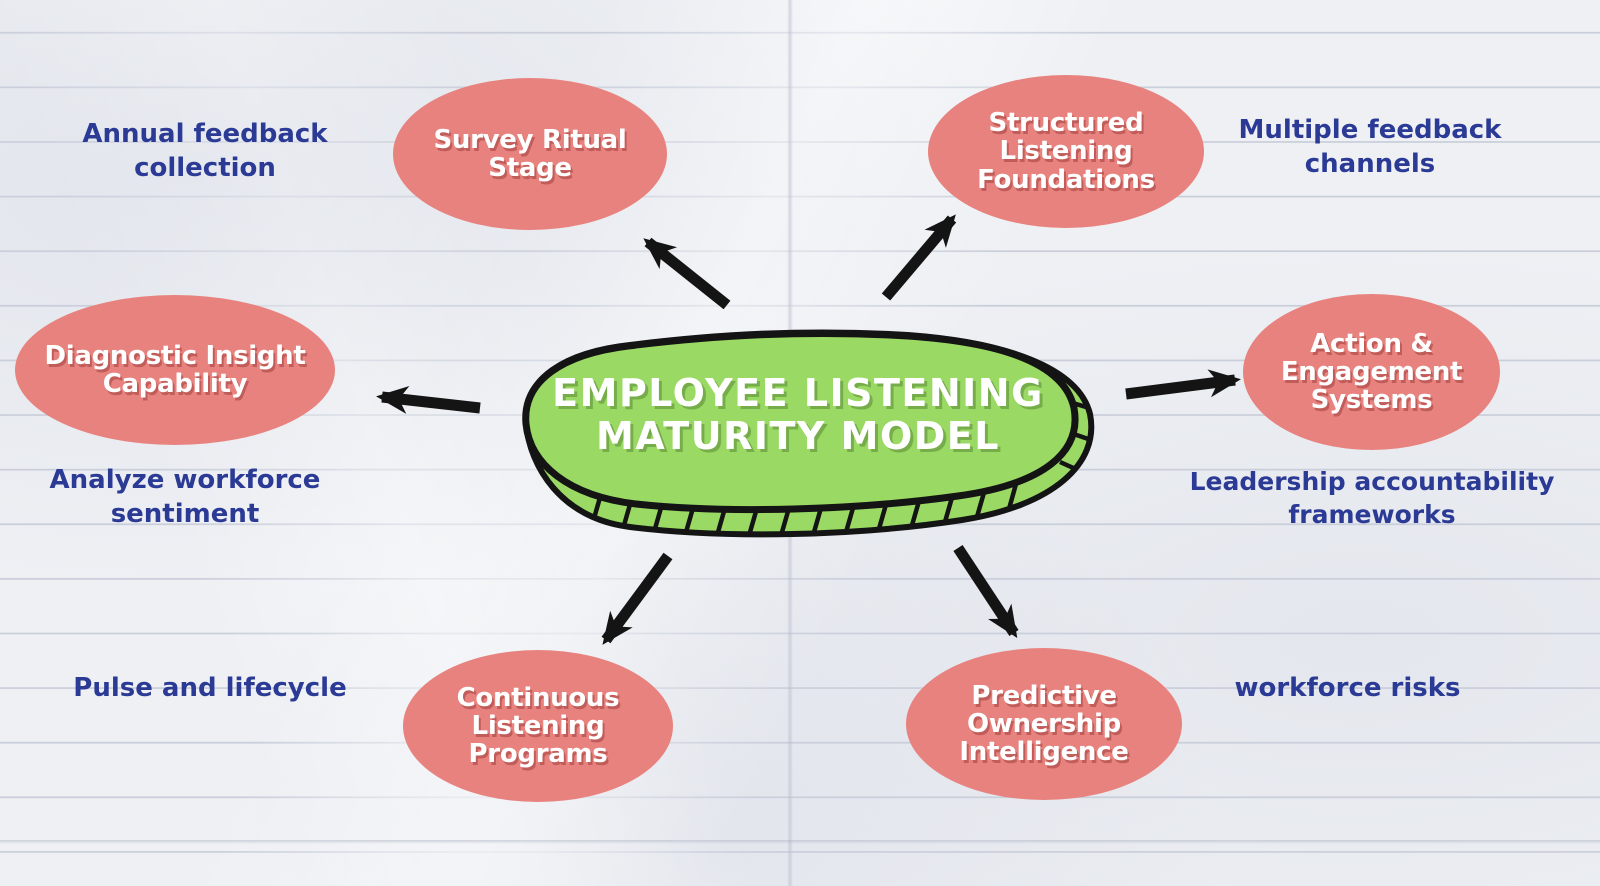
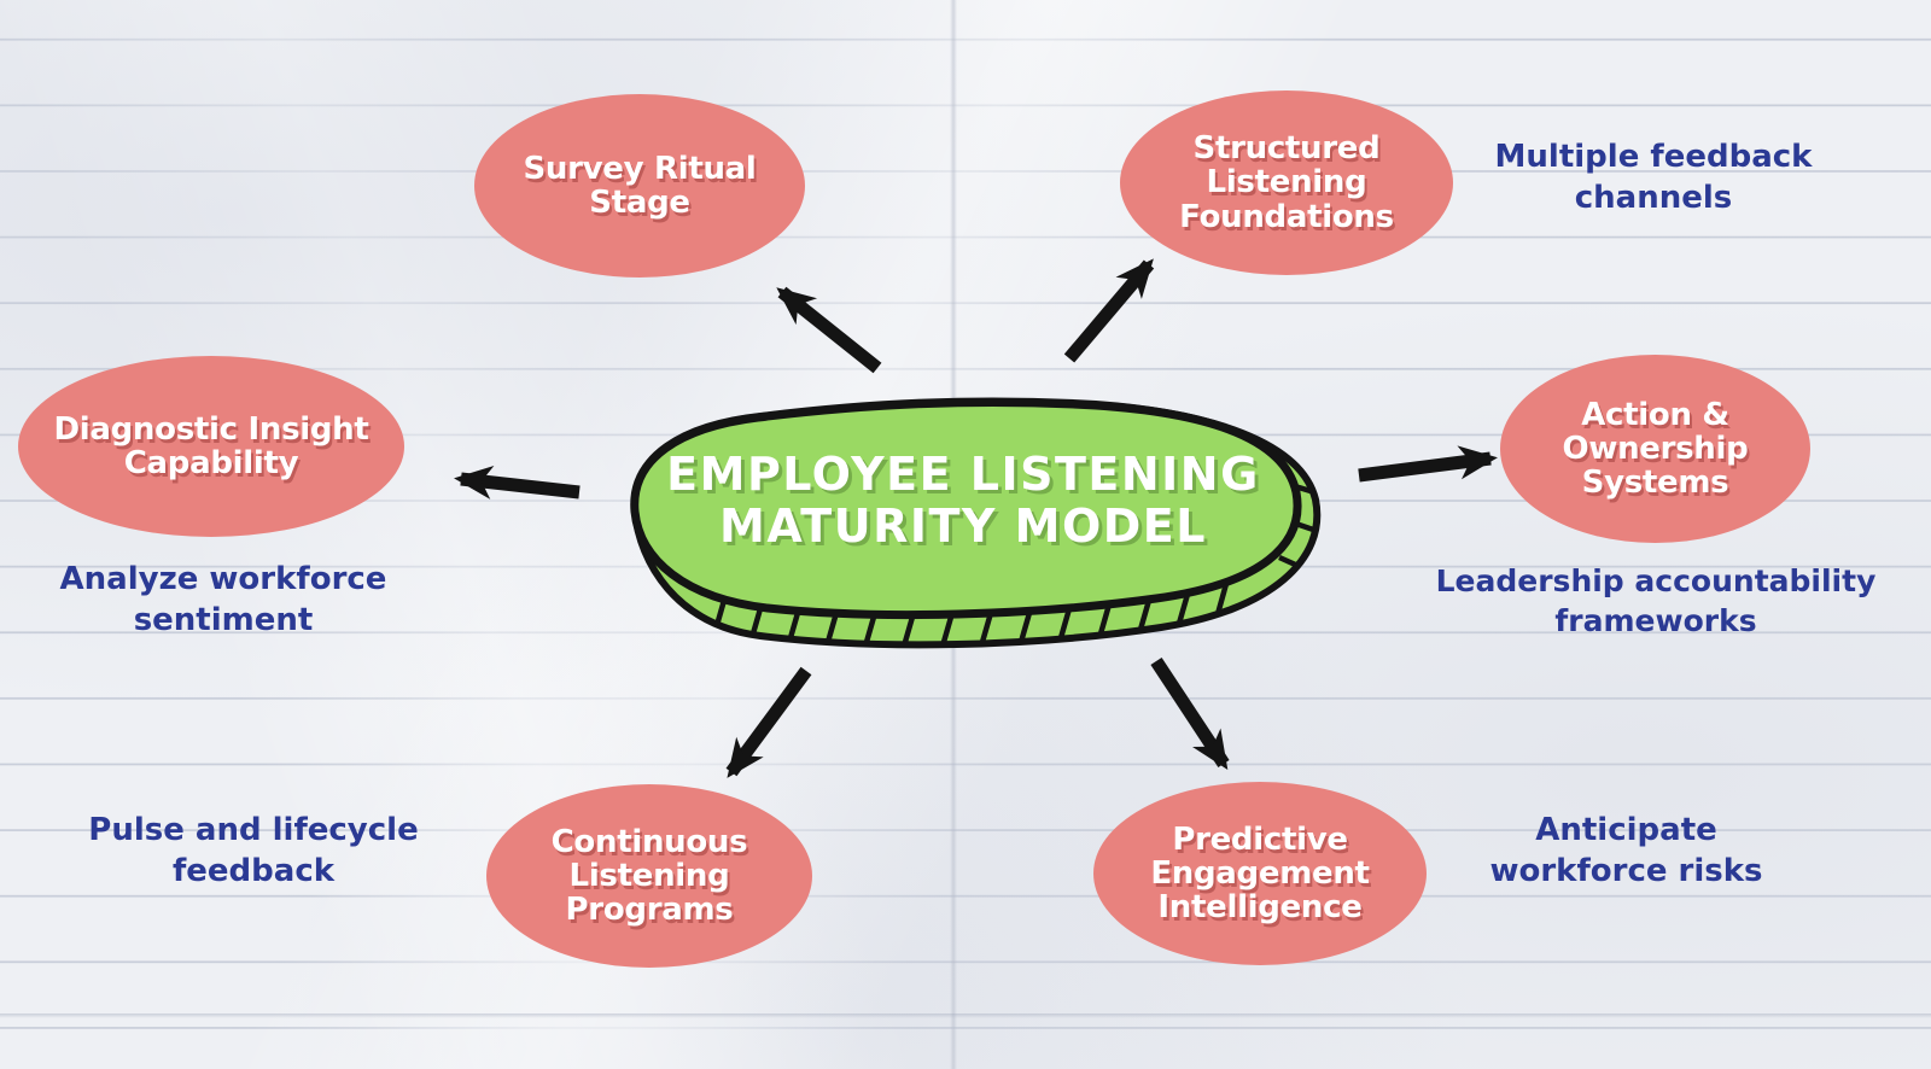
  EMPLOYEE LISTENING
  MATURITY MODEL
  Survey Ritual
  Stage
  Structured
  Listening
  Foundations
  Diagnostic Insight
  Capability
  Action &
- Engagement
+ Ownership
  Systems
  Continuous
  Listening
  Programs
  Predictive
- Ownership
+ Engagement
  Intelligence
- Annual feedback
- collection
  Multiple feedback
  channels
  Analyze workforce
  sentiment
  Leadership accountability
  frameworks
  Pulse and lifecycle
+ feedback
+ Anticipate
  workforce risks
